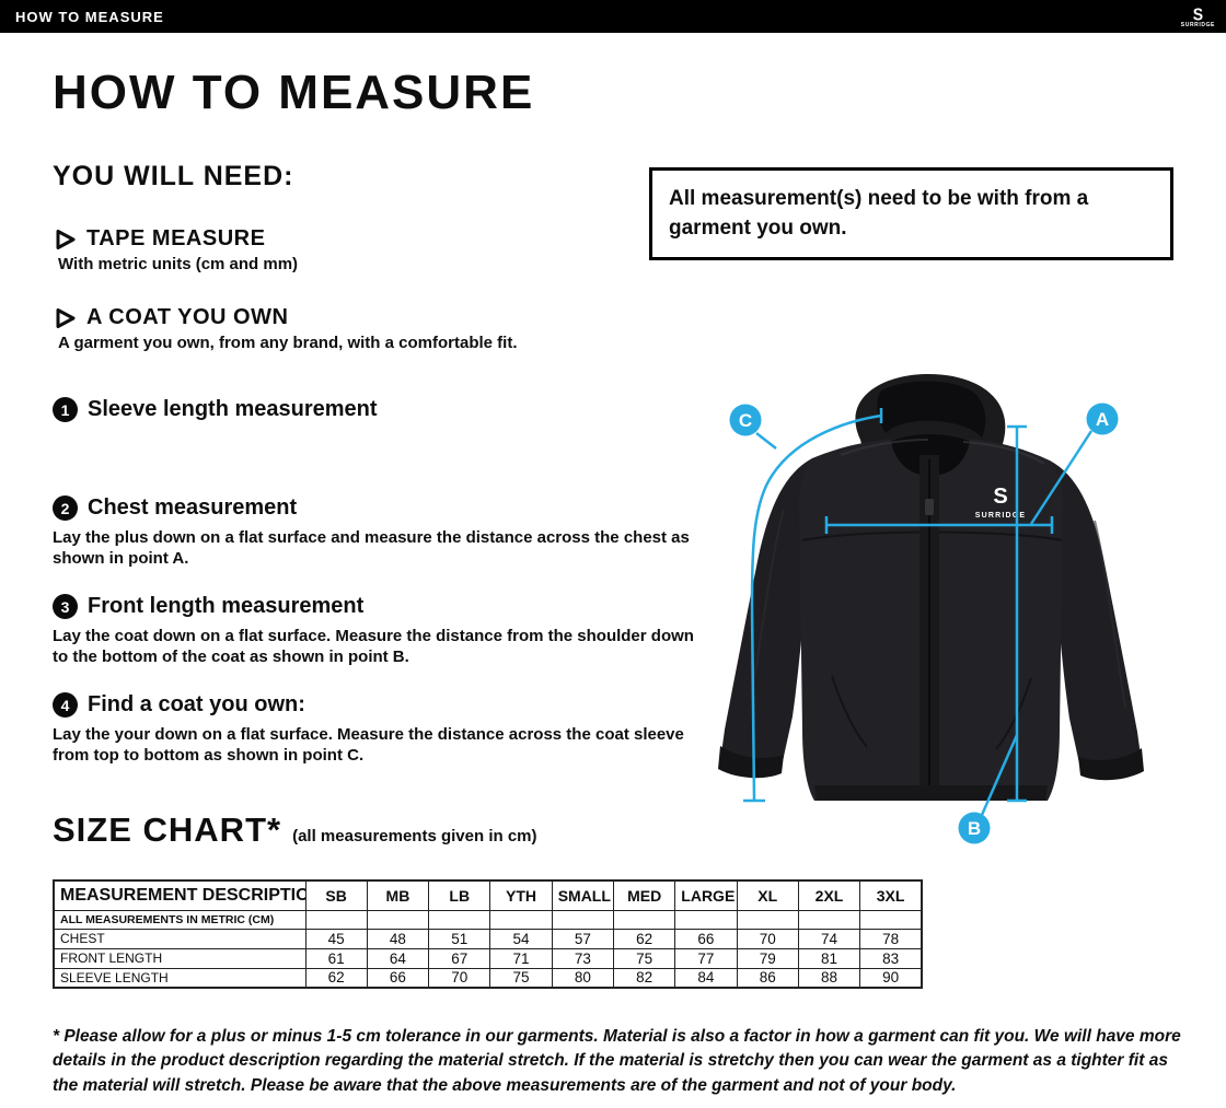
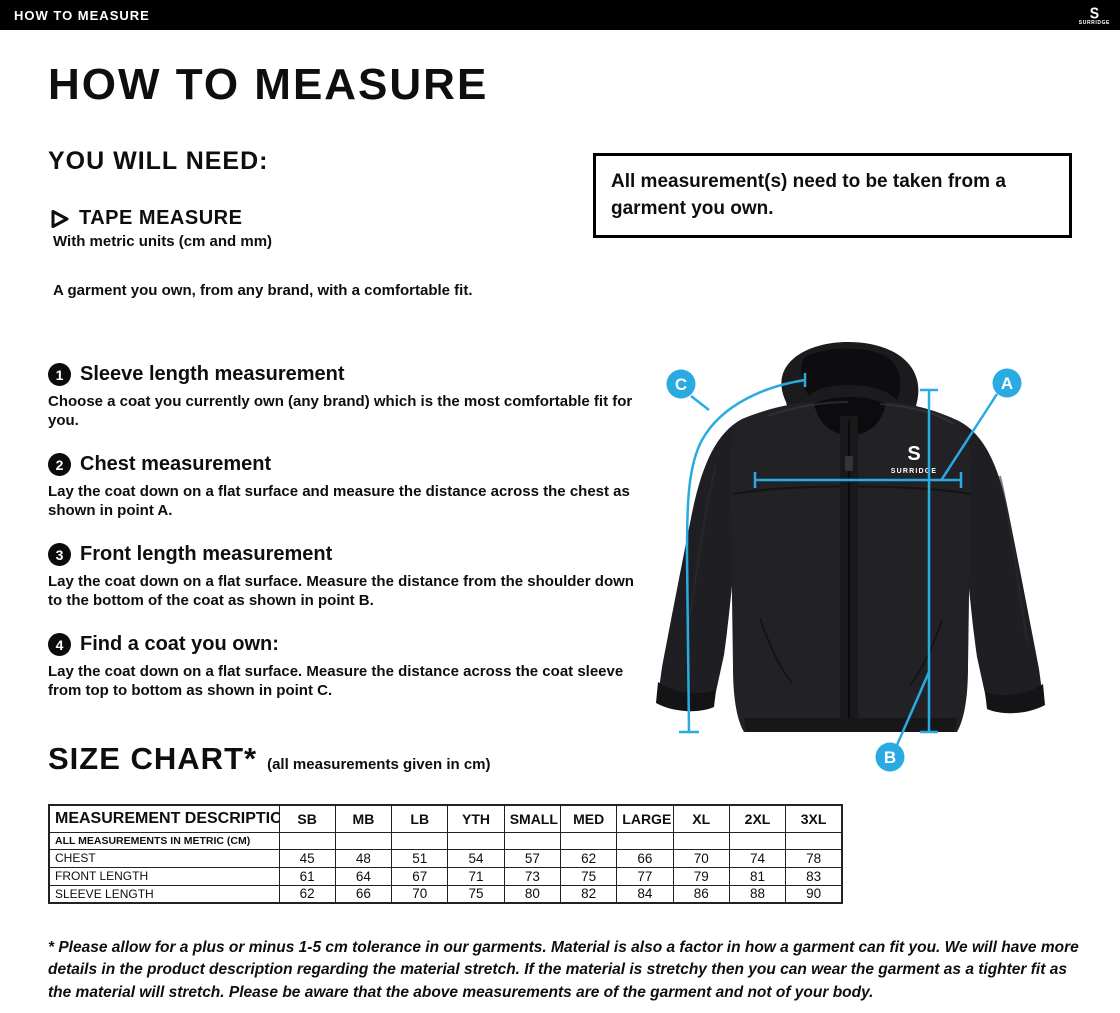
  HOW TO MEASURE
  S
  HOW TO MEASURE
  YOU WILL NEED:
  TAPE MEASURE
  With metric units (cm and mm)
- A COAT YOU OWN
  A garment you own, from any brand, with a comfortable fit.
- All measurement(s) need to be with from a garment you own.
+ All measurement(s) need to be taken from a garment you own.
  1
  Sleeve length measurement
+ Choose a coat you currently own (any brand) which is the most comfortable fit for you.
  2
  Chest measurement
- Lay the plus down on a flat surface and measure the distance across the chest as shown in point A.
+ Lay the coat down on a flat surface and measure the distance across the chest as shown in point A.
  3
  Front length measurement
  Lay the coat down on a flat surface. Measure the distance from the shoulder down to the bottom of the coat as shown in point B.
  4
  Find a coat you own:
- Lay the your down on a flat surface. Measure the distance across the coat sleeve from top to bottom as shown in point C.
+ Lay the coat down on a flat surface. Measure the distance across the coat sleeve from top to bottom as shown in point C.
  S
  C
  A
  B
  SIZE CHART*
  (all measurements given in cm)
  MEASUREMENT DESCRIPTIO	SB	MB	LB	YTH	SMALL	MED	LARGE	XL	2XL	3XL
  ALL MEASUREMENTS IN METRIC (CM)
  CHEST	45	48	51	54	57	62	66	70	74	78
  FRONT LENGTH	61	64	67	71	73	75	77	79	81	83
  SLEEVE LENGTH	62	66	70	75	80	82	84	86	88	90
  * Please allow for a plus or minus 1-5 cm tolerance in our garments. Material is also a factor in how a garment can fit you. We will have more details in the product description regarding the material stretch. If the material is stretchy then you can wear the garment as a tighter fit as the material will stretch. Please be aware that the above measurements are of the garment and not of your body.
